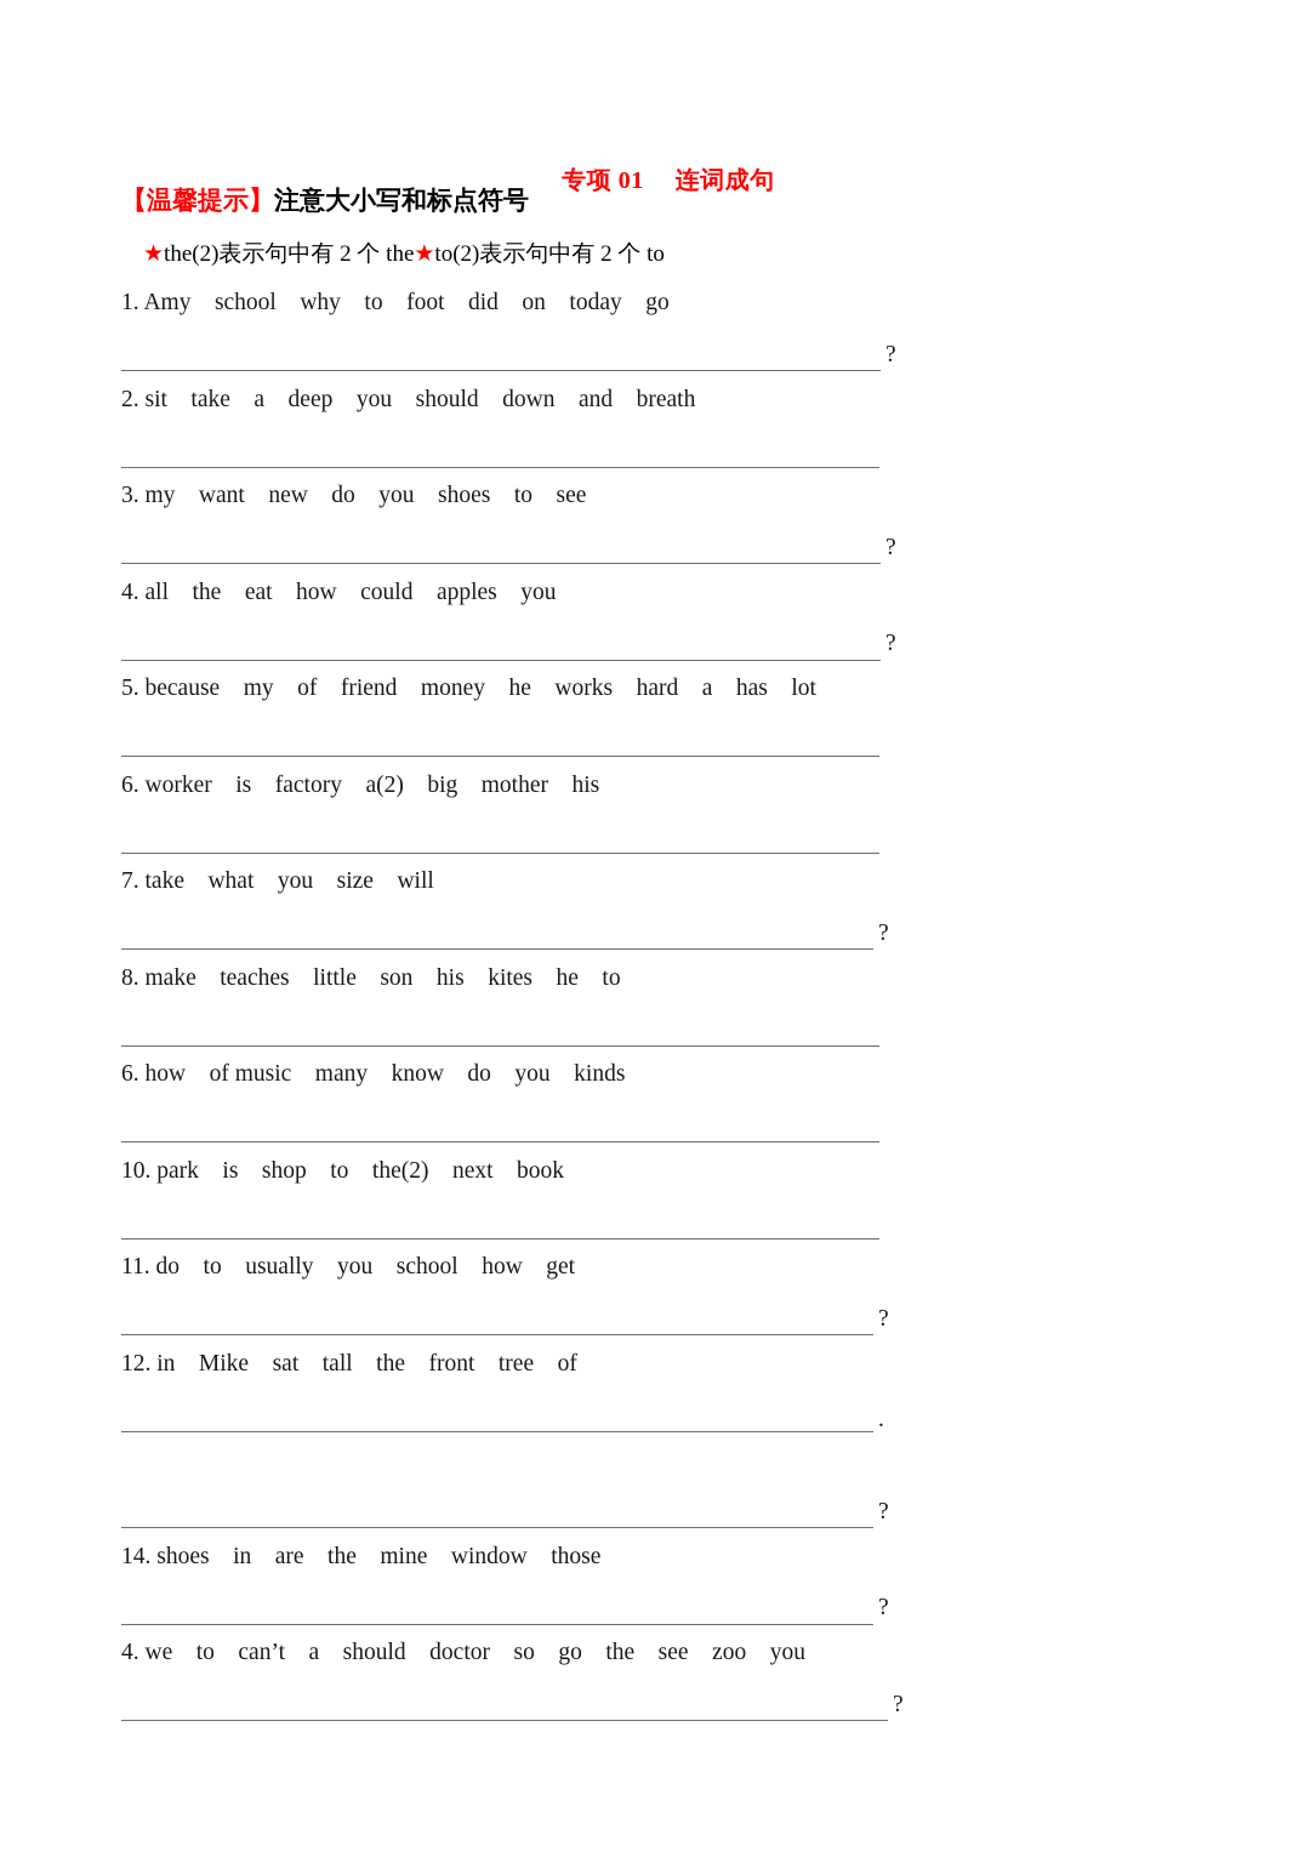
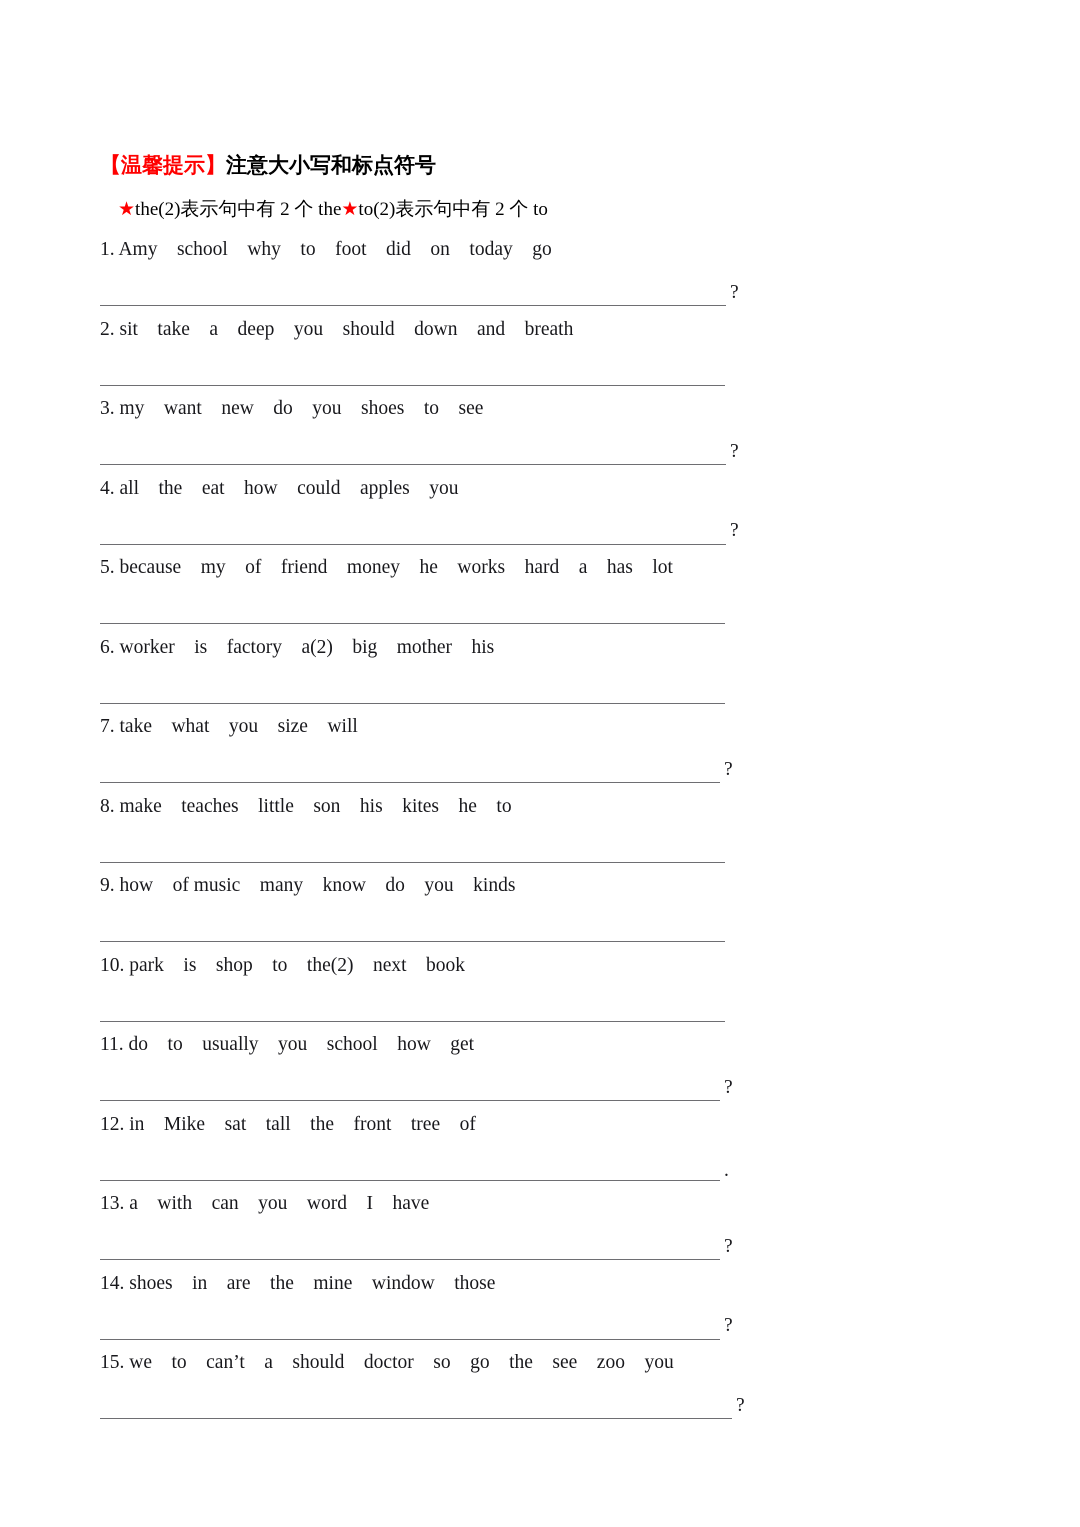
- 专项 01 连词成句
  【温馨提示】注意大小写和标点符号
  ★the(2)表示句中有 2 个 the★to(2)表示句中有 2 个 to
  1. Amy school why to foot did on today go
  ?
  2. sit take a deep you should down and breath
  3. my want new do you shoes to see
  ?
  4. all the eat how could apples you
  ?
  5. because my of friend money he works hard a has lot
  6. worker is factory a(2) big mother his
  7. take what you size will
  ?
  8. make teaches little son his kites he to
- 6. how of music many know do you kinds
+ 9. how of music many know do you kinds
  10. park is shop to the(2) next book
  11. do to usually you school how get
  ?
  12. in Mike sat tall the front tree of
  .
+ 13. a with can you word I have
  ?
  14. shoes in are the mine window those
  ?
- 4. we to can’t a should doctor so go the see zoo you
+ 15. we to can’t a should doctor so go the see zoo you
  ?
